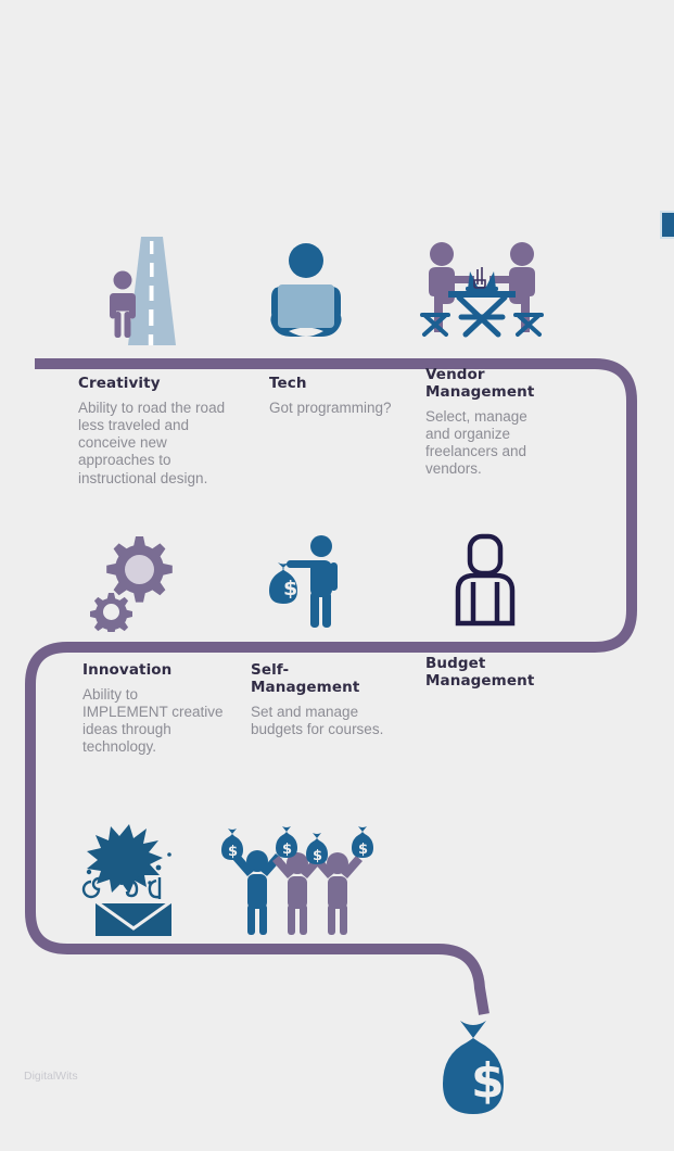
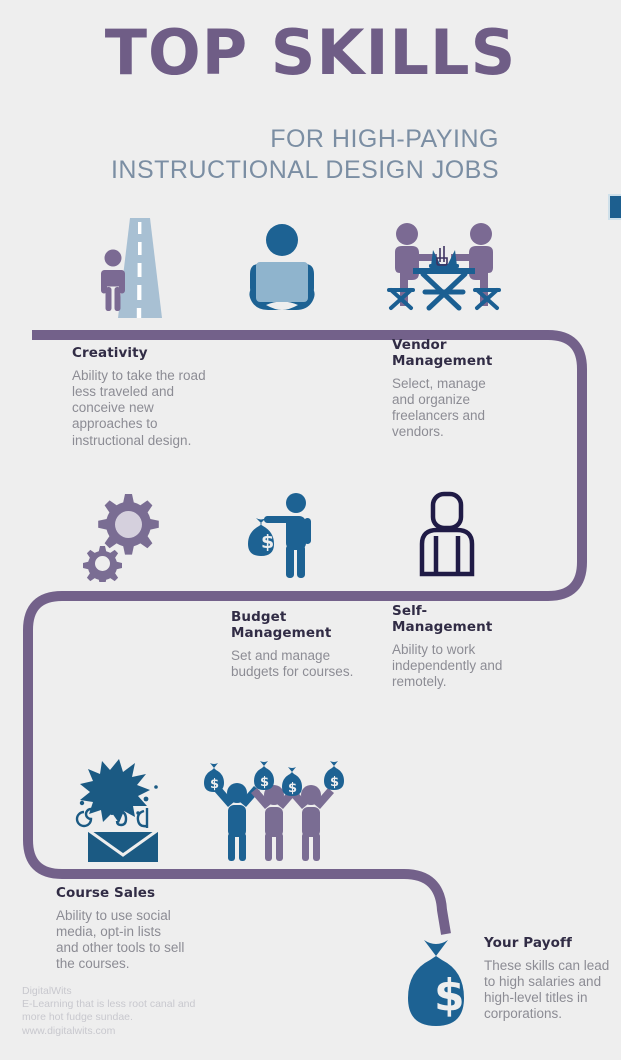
+ TOP SKILLS
+ FOR HIGH-PAYING
+ INSTRUCTIONAL DESIGN JOBS
  Creativity
- Ability to road the road less traveled and conceive new approaches to instructional design.
+ Ability to take the road less traveled and conceive new approaches to instructional design.
- Tech
- Got programming?
  Vendor Management
  Select, manage and organize freelancers and vendors.
  $
- Innovation
- Ability to IMPLEMENT creative ideas through technology.
- Self- Management
+ Budget Management
  Set and manage budgets for courses.
- Budget Management
+ Self- Management
+ Ability to work independently and remotely.
  $
  $
  $
  $
+ Course Sales
+ Ability to use social media, opt-in lists and other tools to sell the courses.
  $
+ Your Payoff
+ These skills can lead to high salaries and high-level titles in corporations.
  DigitalWits
+ E-Learning that is less root canal and
+ more hot fudge sundae.
+ www.digitalwits.com
